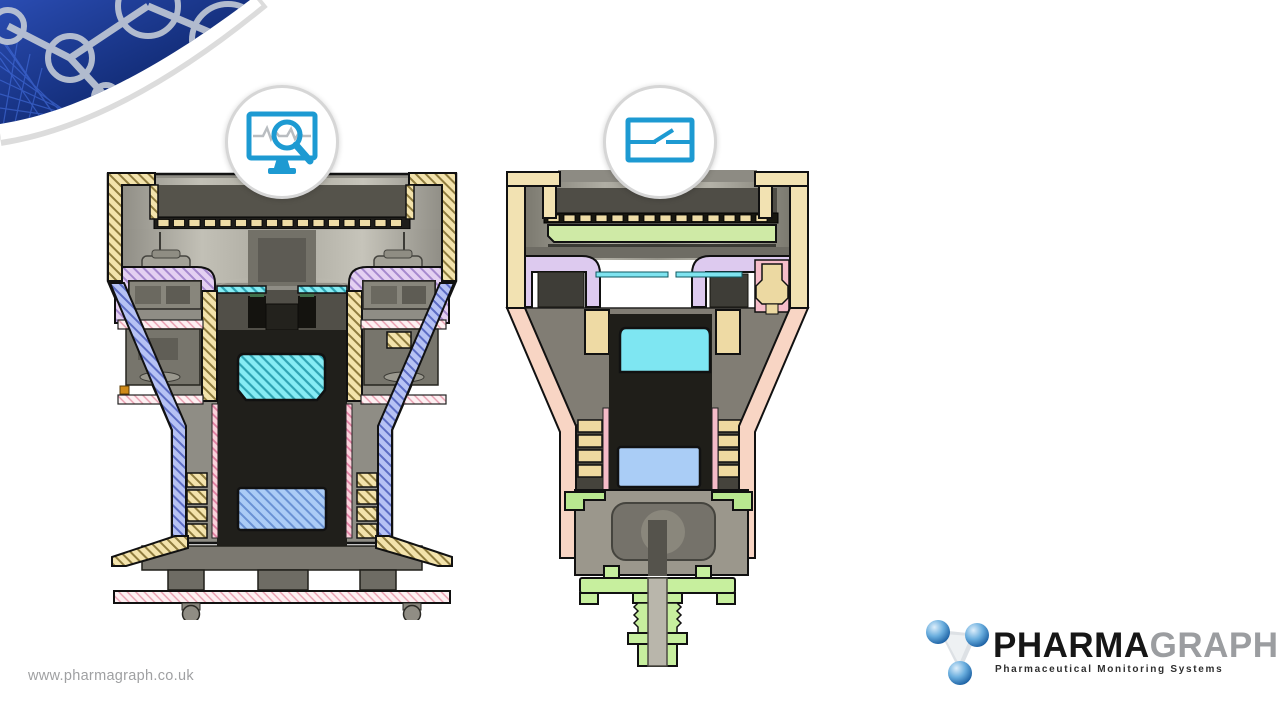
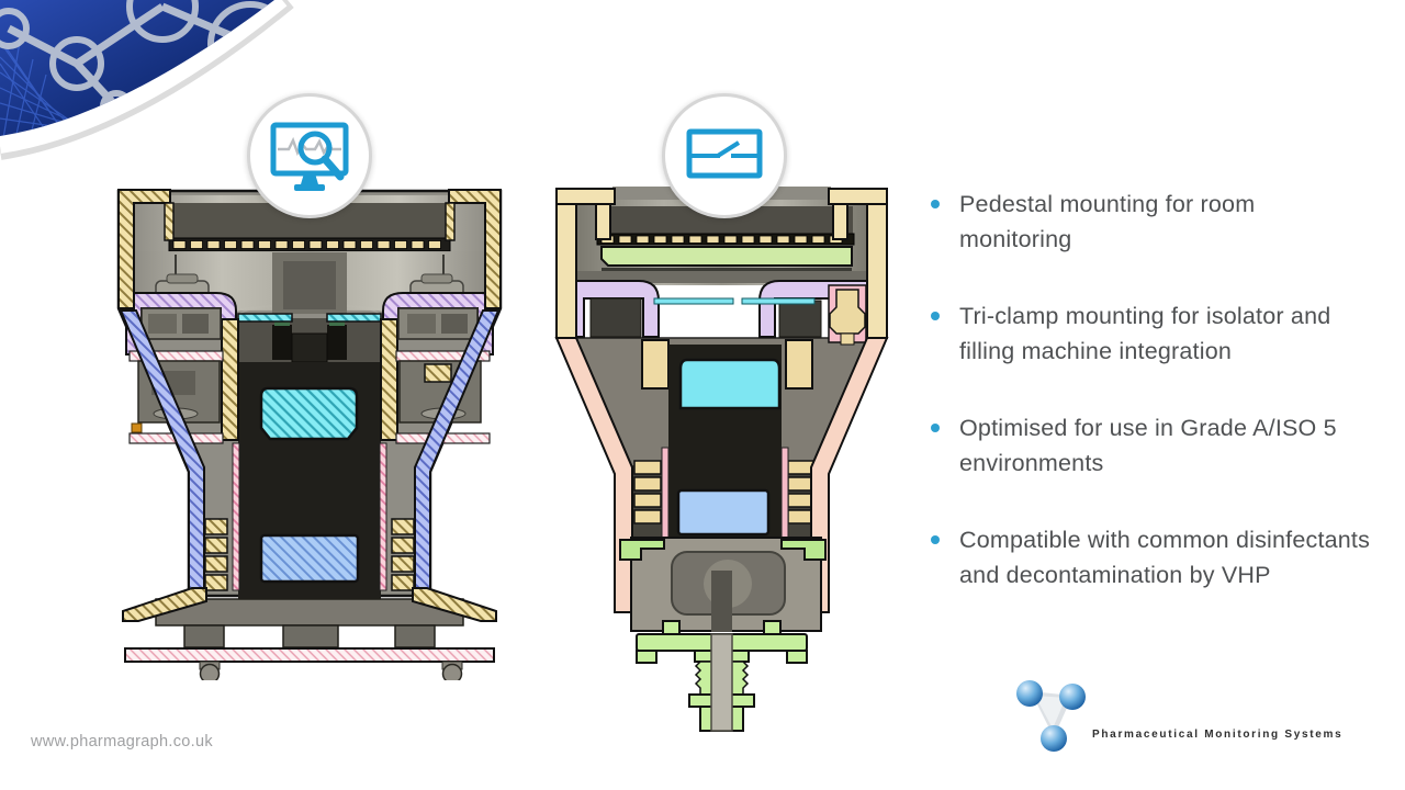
+ Pedestal mounting for room monitoring
+ Tri-clamp mounting for isolator and filling machine integration
+ Optimised for use in Grade A/ISO 5 environments
+ Compatible with common disinfectants and decontamination by VHP
  www.pharmagraph.co.uk
- PHARMAGRAPH
  Pharmaceutical Monitoring Systems
